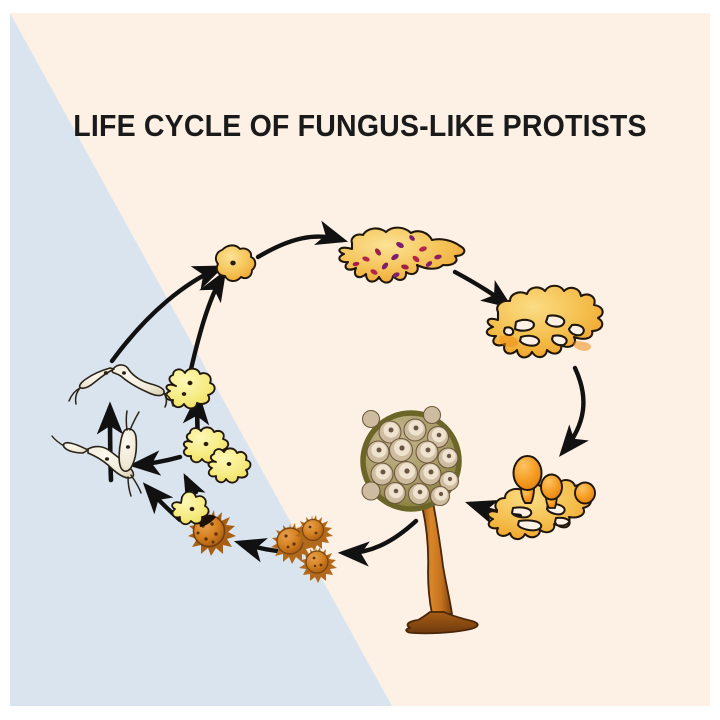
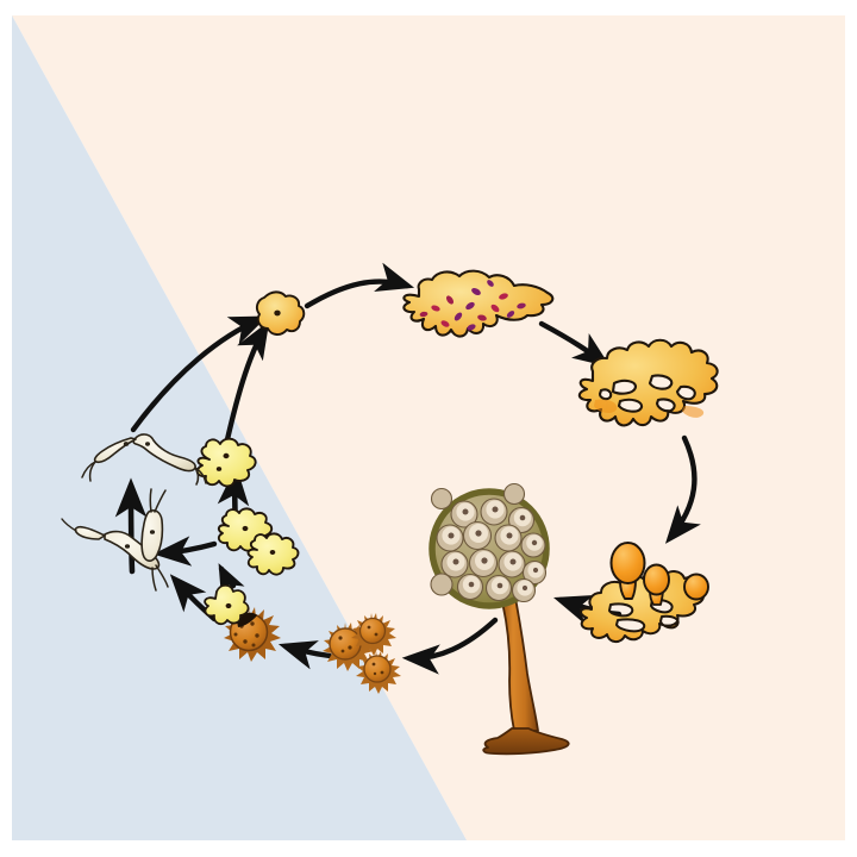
- LIFE CYCLE OF FUNGUS-LIKE PROTISTS
